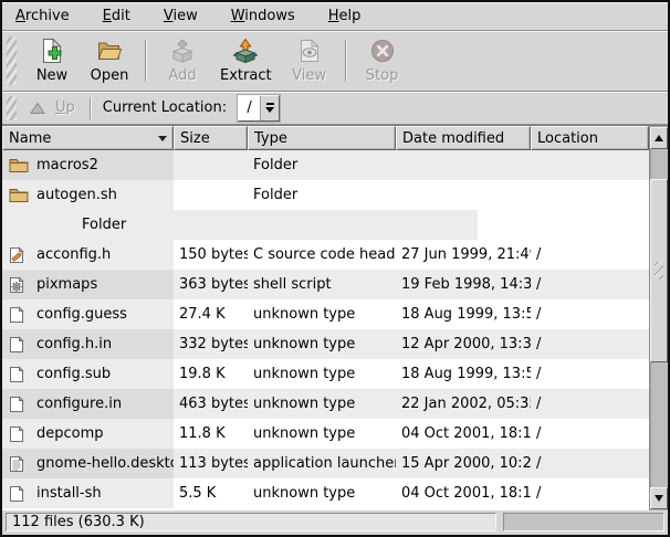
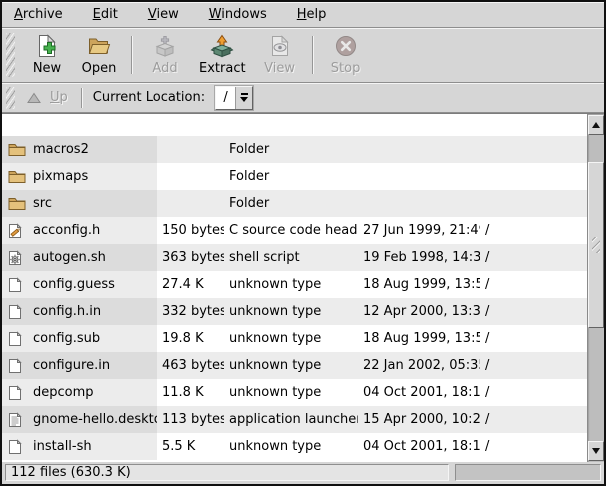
  Archive
  Edit
  View
  Windows
  Help
  New
  Open
  Add
  Extract
  View
  Stop
  Up
  Current Location:
  /
- Name
- Size
- Type
- Date modified
- Location
  macros2
  Folder
- autogen.sh
+ pixmaps
  Folder
+ src
  Folder
  acconfig.h
  150 byte
  C source code head
  27 Jun 1999, 21:4
  /
- pixmaps
+ autogen.sh
  363 byte
  shell script
  19 Feb 1998, 14:3
  /
  config.guess
  27.4 K
  unknown type
  18 Aug 1999, 13:
  /
  config.h.in
  332 byte
  unknown type
  12 Apr 2000, 13:3
  /
  config.sub
  19.8 K
  unknown type
  18 Aug 1999, 13:
  /
  configure.in
  463 byte
  unknown type
  22 Jan 2002, 05:3
  /
  depcomp
  11.8 K
  unknown type
  04 Oct 2001, 18:1
  /
  gnome-hello.deskt
  113 byte
  application launche
  15 Apr 2000, 10:2
  /
  install-sh
  5.5 K
  unknown type
  04 Oct 2001, 18:1
  /
  112 files (630.3 K)
